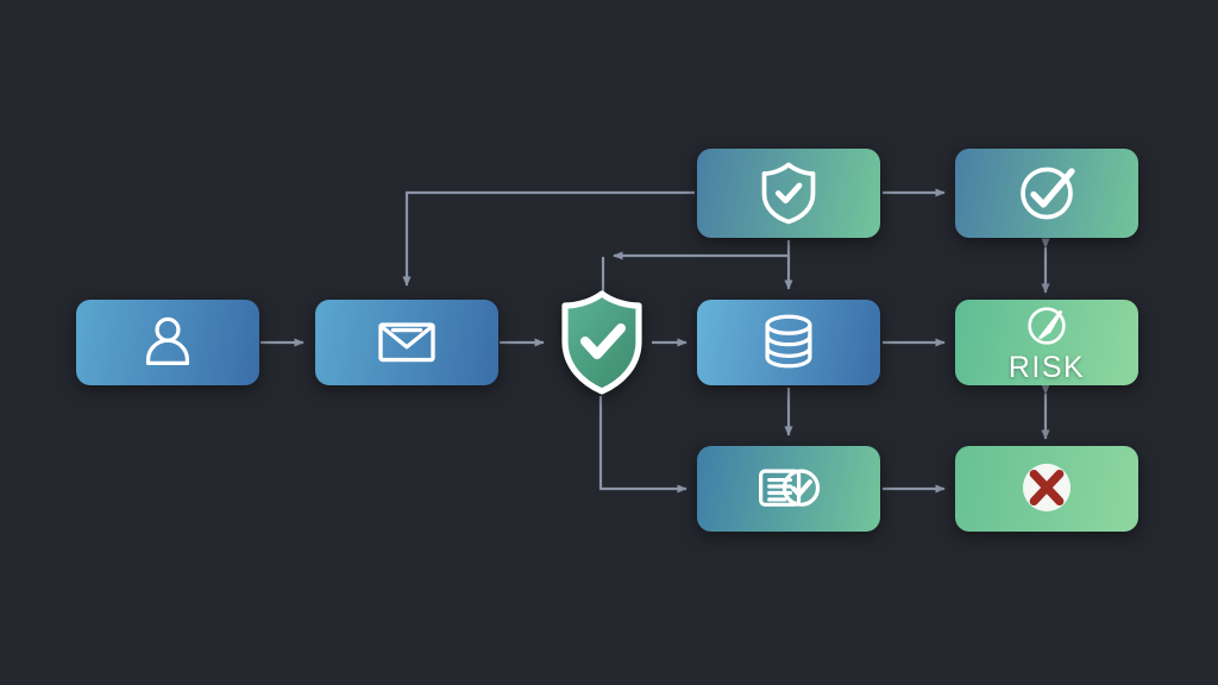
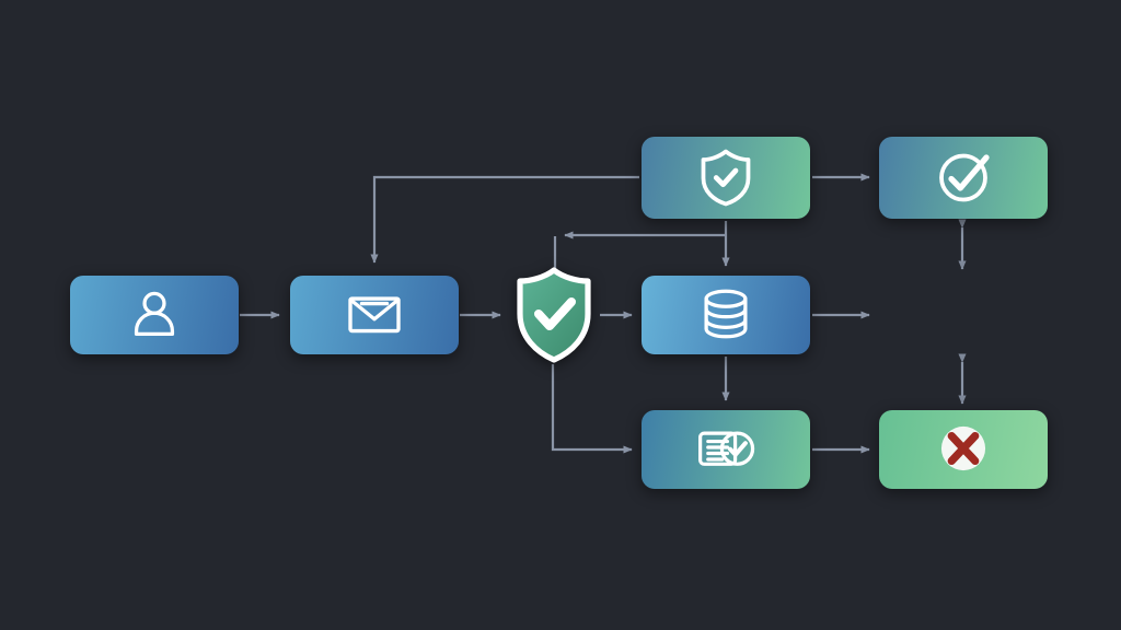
- RISK
